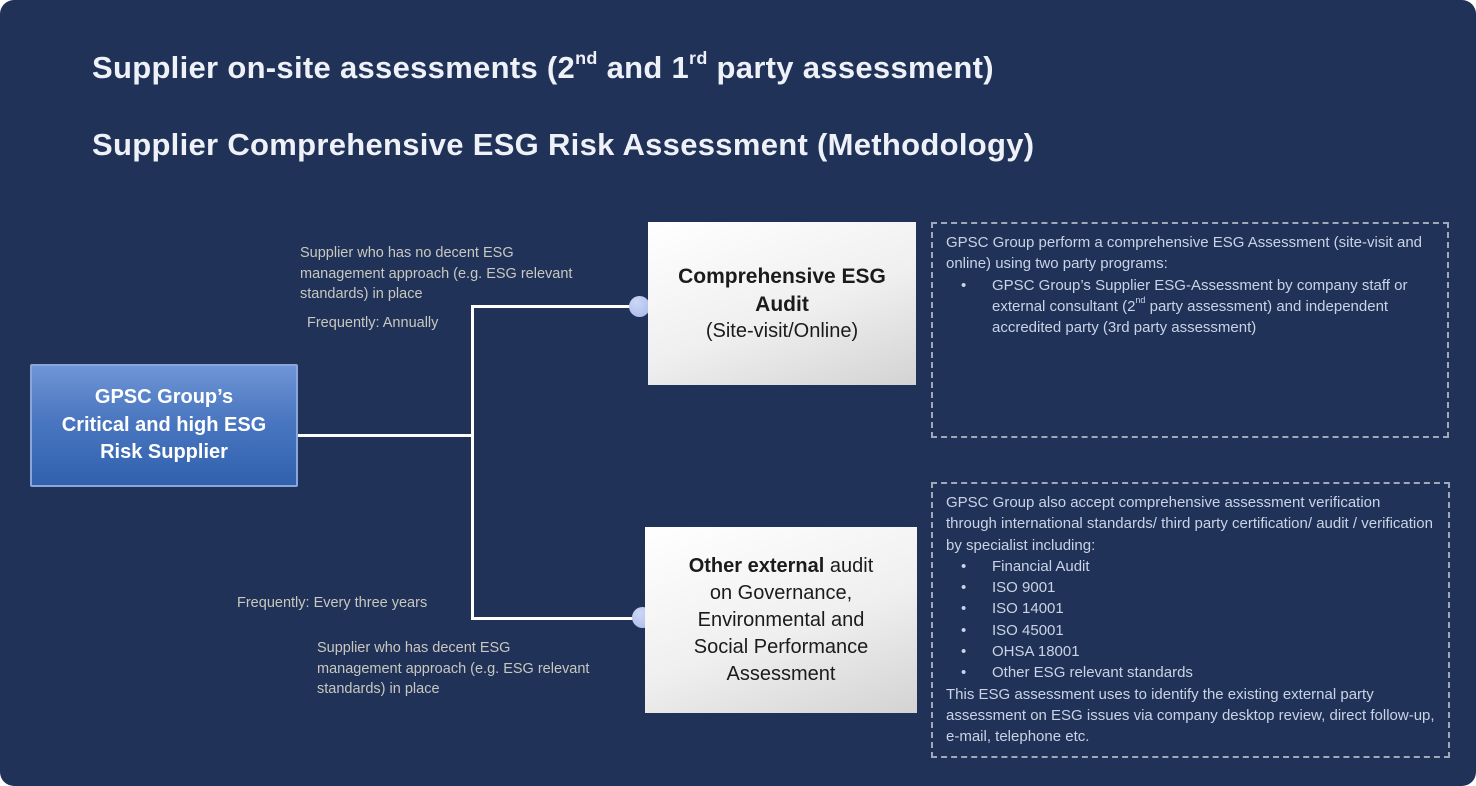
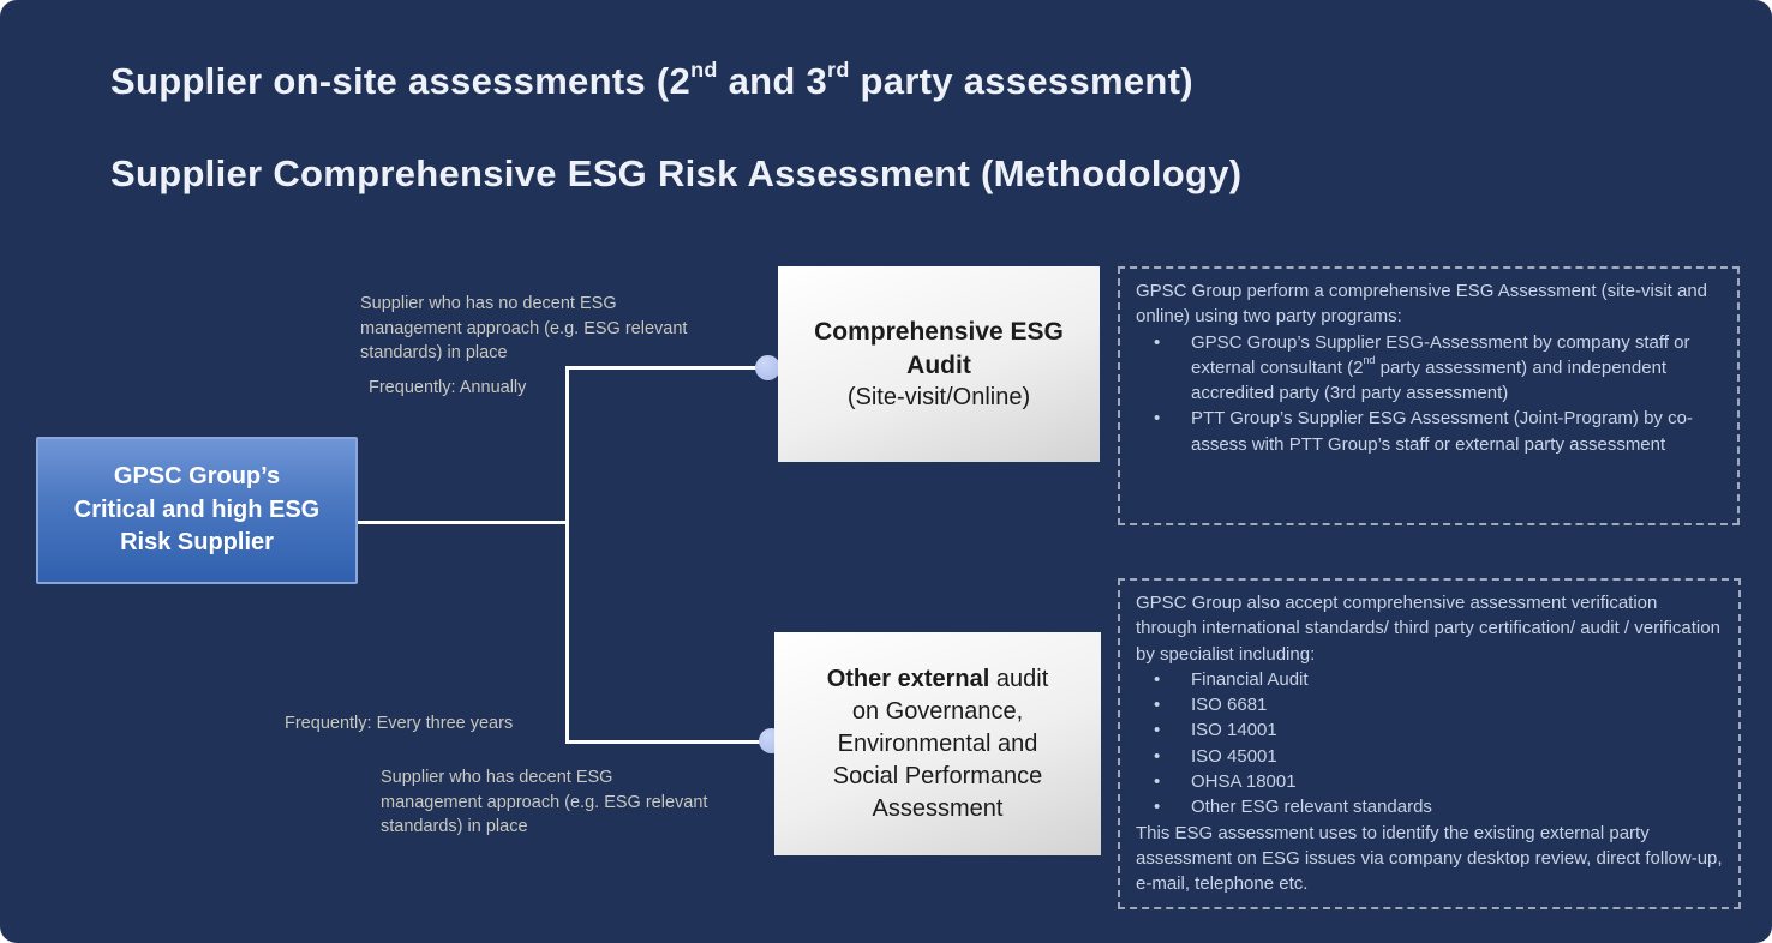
- Supplier on-site assessments (2nd and 1rd party assessment)
+ Supplier on-site assessments (2nd and 3rd party assessment)
  Supplier Comprehensive ESG Risk Assessment (Methodology)
  GPSC Group’s
  Critical and high ESG
  Risk Supplier
  Supplier who has no decent ESG
  management approach (e.g. ESG relevant
  standards) in place
  Frequently: Annually
  Frequently: Every three years
  Supplier who has decent ESG
  management approach (e.g. ESG relevant
  standards) in place
  Comprehensive ESG
  Audit
  (Site-visit/Online)
  Other external audit
  on Governance,
  Environmental and
  Social Performance
  Assessment
  GPSC Group perform a comprehensive ESG Assessment (site-visit and online) using two party programs:
  GPSC Group’s Supplier ESG-Assessment by company staff or external consultant (2nd party assessment) and independent accredited party (3rd party assessment)
+ PTT Group’s Supplier ESG Assessment (Joint-Program) by co-assess with PTT Group’s staff or external party assessment
  GPSC Group also accept comprehensive assessment verification through international standards/ third party certification/ audit / verification by specialist including:
  Financial Audit
- ISO 9001
+ ISO 6681
  ISO 14001
  ISO 45001
  OHSA 18001
  Other ESG relevant standards
  This ESG assessment uses to identify the existing external party assessment on ESG issues via company desktop review, direct follow-up, e-mail, telephone etc.
